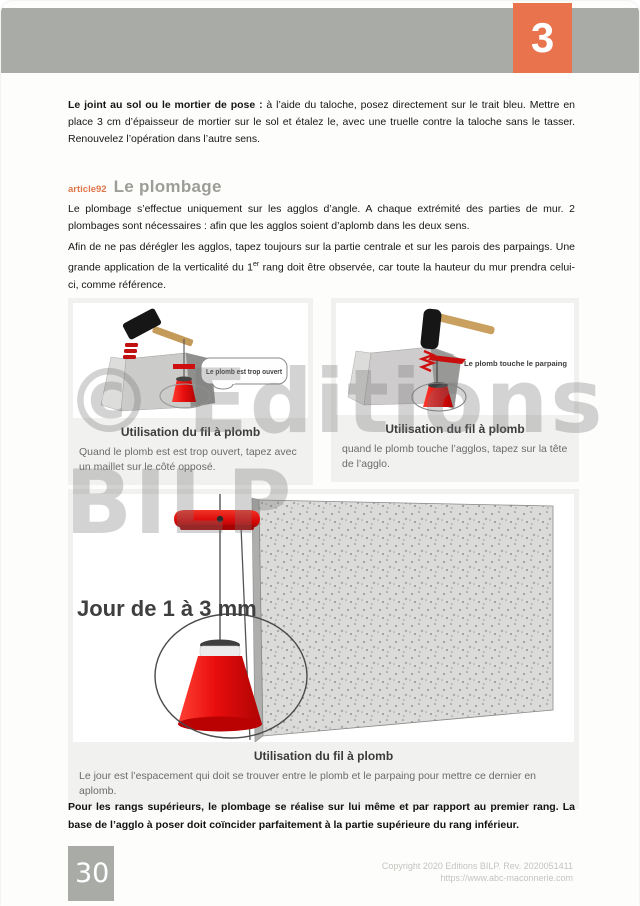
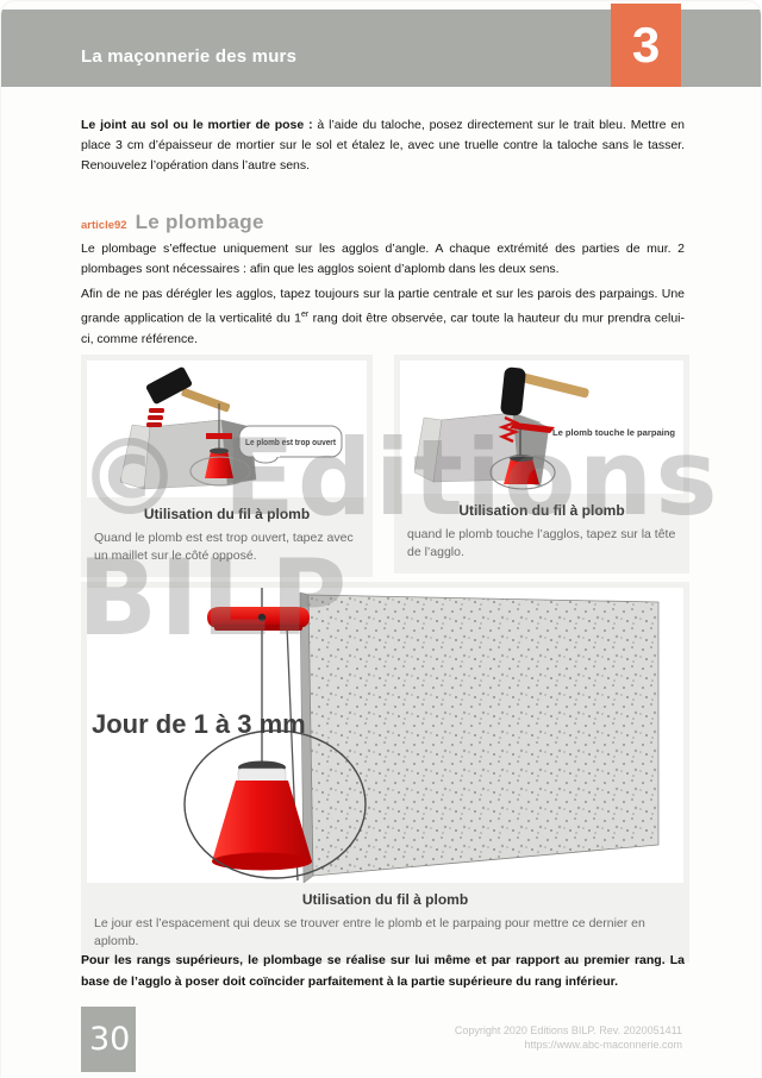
+ La maçonnerie des murs
  3
  Le joint au sol ou le mortier de pose : à l’aide du taloche, posez directement sur le trait bleu. Mettre en place 3 cm d’épaisseur de mortier sur le sol et étalez le, avec une truelle contre la taloche sans le tasser. Renouvelez l’opération dans l’autre sens.
  article92
  Le plombage
  Le plombage s’effectue uniquement sur les agglos d’angle. A chaque extrémité des parties de mur. 2 plombages sont nécessaires : afin que les agglos soient d’aplomb dans les deux sens.
  Afin de ne pas dérégler les agglos, tapez toujours sur la partie centrale et sur les parois des parpaings. Une grande application de la verticalité du 1 rang doit être observée, car toute la hauteur du mur prendra celui-ci, comme référence.
  Le plomb est trop ouvert
  Utilisation du fil à plomb
  Quand le plomb est est trop ouvert, tapez avec un maillet sur le côté opposé.
  Le plomb touche le parpaing
  Utilisation du fil à plomb
  quand le plomb touche l’agglos, tapez sur la tête de l’agglo.
  Jour de 1 à 3 mm
  Utilisation du fil à plomb
- Le jour est l’espacement qui doit se trouver entre le plomb et le parpaing pour mettre ce dernier en aplomb.
+ Le jour est l’espacement qui deux se trouver entre le plomb et le parpaing pour mettre ce dernier en aplomb.
  Pour les rangs supérieurs, le plombage se réalise sur lui même et par rapport au premier rang. La base de l’agglo à poser doit coïncider parfaitement à la partie supérieure du rang inférieur.
  © Editions
  BILP
  30
  Copyright 2020 Editions BILP. Rev. 2020051411
  https://www.abc-maconnerie.com
